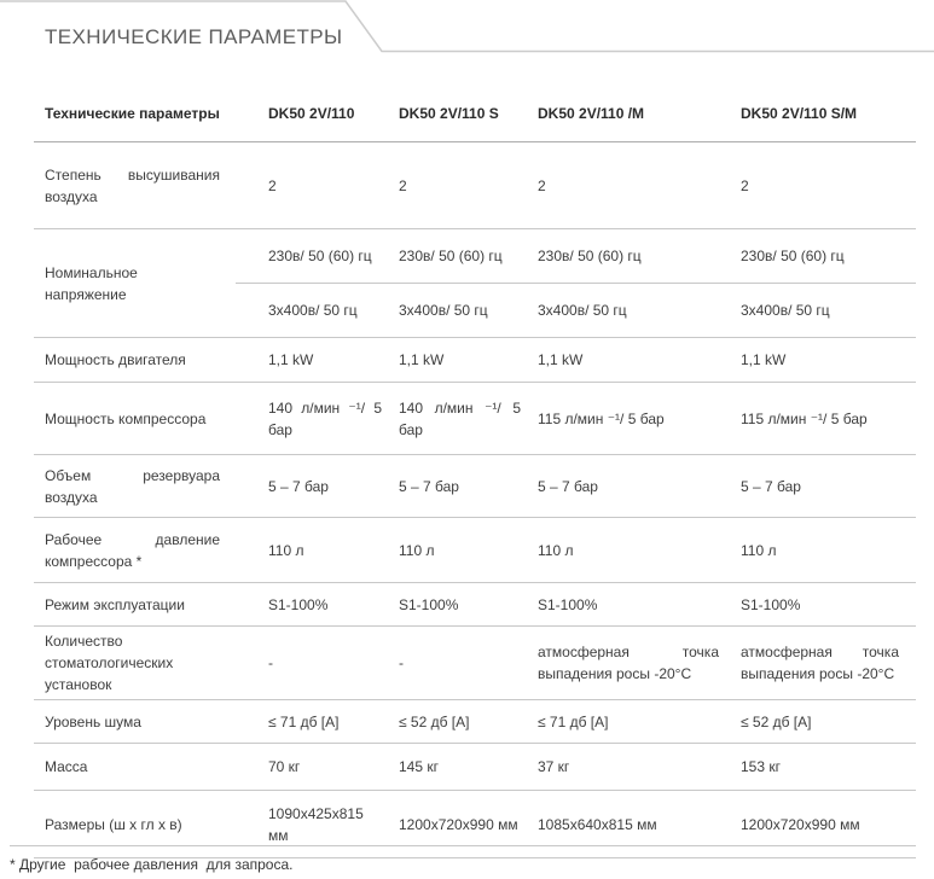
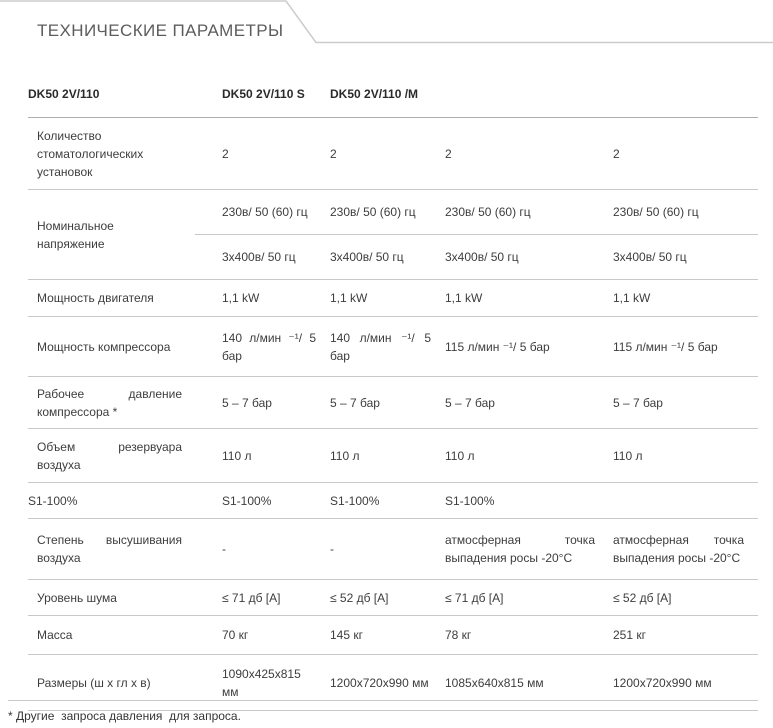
  ТЕХНИЧЕСКИЕ ПАРАМЕТРЫ
- Технические параметры
  DK50 2V/110
  DK50 2V/110 S
  DK50 2V/110 /M
- DK50 2V/110 S/M
- Степень высушивания воздуха
+ Количество стоматологических установок
  2
  2
  2
  2
  Номинальное напряжение
  230в/ 50 (60) гц
  230в/ 50 (60) гц
  230в/ 50 (60) гц
  230в/ 50 (60) гц
  3х400в/ 50 гц
  3х400в/ 50 гц
  3х400в/ 50 гц
  3х400в/ 50 гц
  Мощность двигателя
  1,1 kW
  1,1 kW
  1,1 kW
  1,1 kW
  Мощность компрессора
  140 л/мин ⁻¹/ 5 бар
  140 л/мин ⁻¹/ 5 бар
  115 л/мин ⁻¹/ 5 бар
  115 л/мин ⁻¹/ 5 бар
- Объем резервуара воздуха
+ Рабочее давление компрессора *
  5 – 7 бар
  5 – 7 бар
  5 – 7 бар
  5 – 7 бар
- Рабочее давление компрессора *
+ Объем резервуара воздуха
  110 л
  110 л
  110 л
  110 л
- Режим эксплуатации
  S1-100%
  S1-100%
  S1-100%
  S1-100%
- Количество стоматологических установок
+ Степень высушивания воздуха
  -
  -
  атмосферная точка выпадения росы -20°С
  атмосферная точка выпадения росы -20°С
  Уровень шума
  ≤ 71 дб [А]
  ≤ 52 дб [А]
  ≤ 71 дб [А]
  ≤ 52 дб [А]
  Масса
  70 кг
  145 кг
- 37 кг
+ 78 кг
- 153 кг
+ 251 кг
  Размеры (ш х гл х в)
  1090х425х815 мм
  1200х720х990 мм
  1085х640х815 мм
  1200х720х990 мм
- * Другие рабочее давления для запроса.
+ * Другие запроса давления для запроса.
